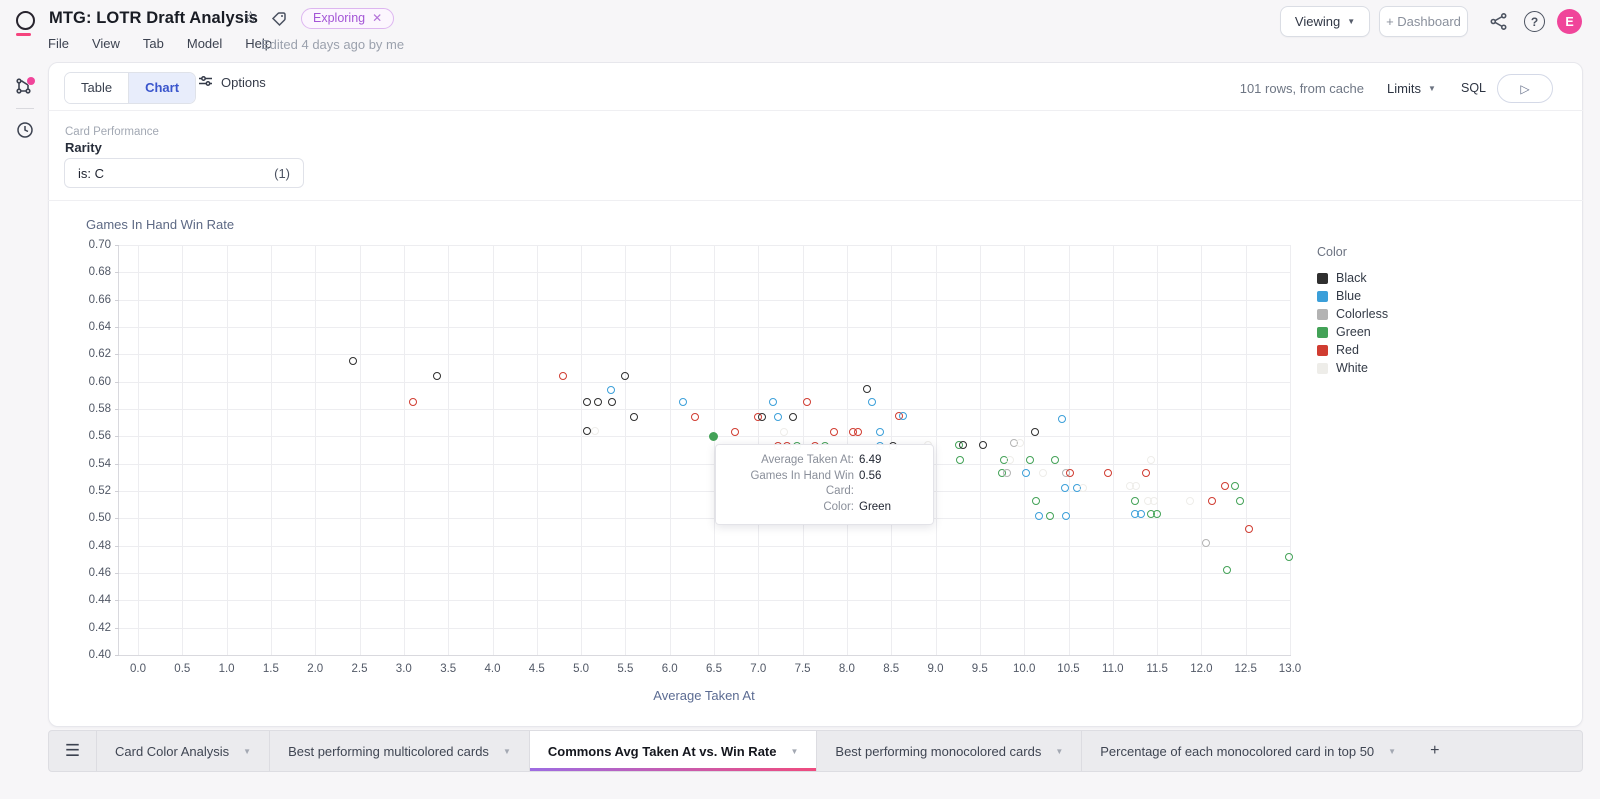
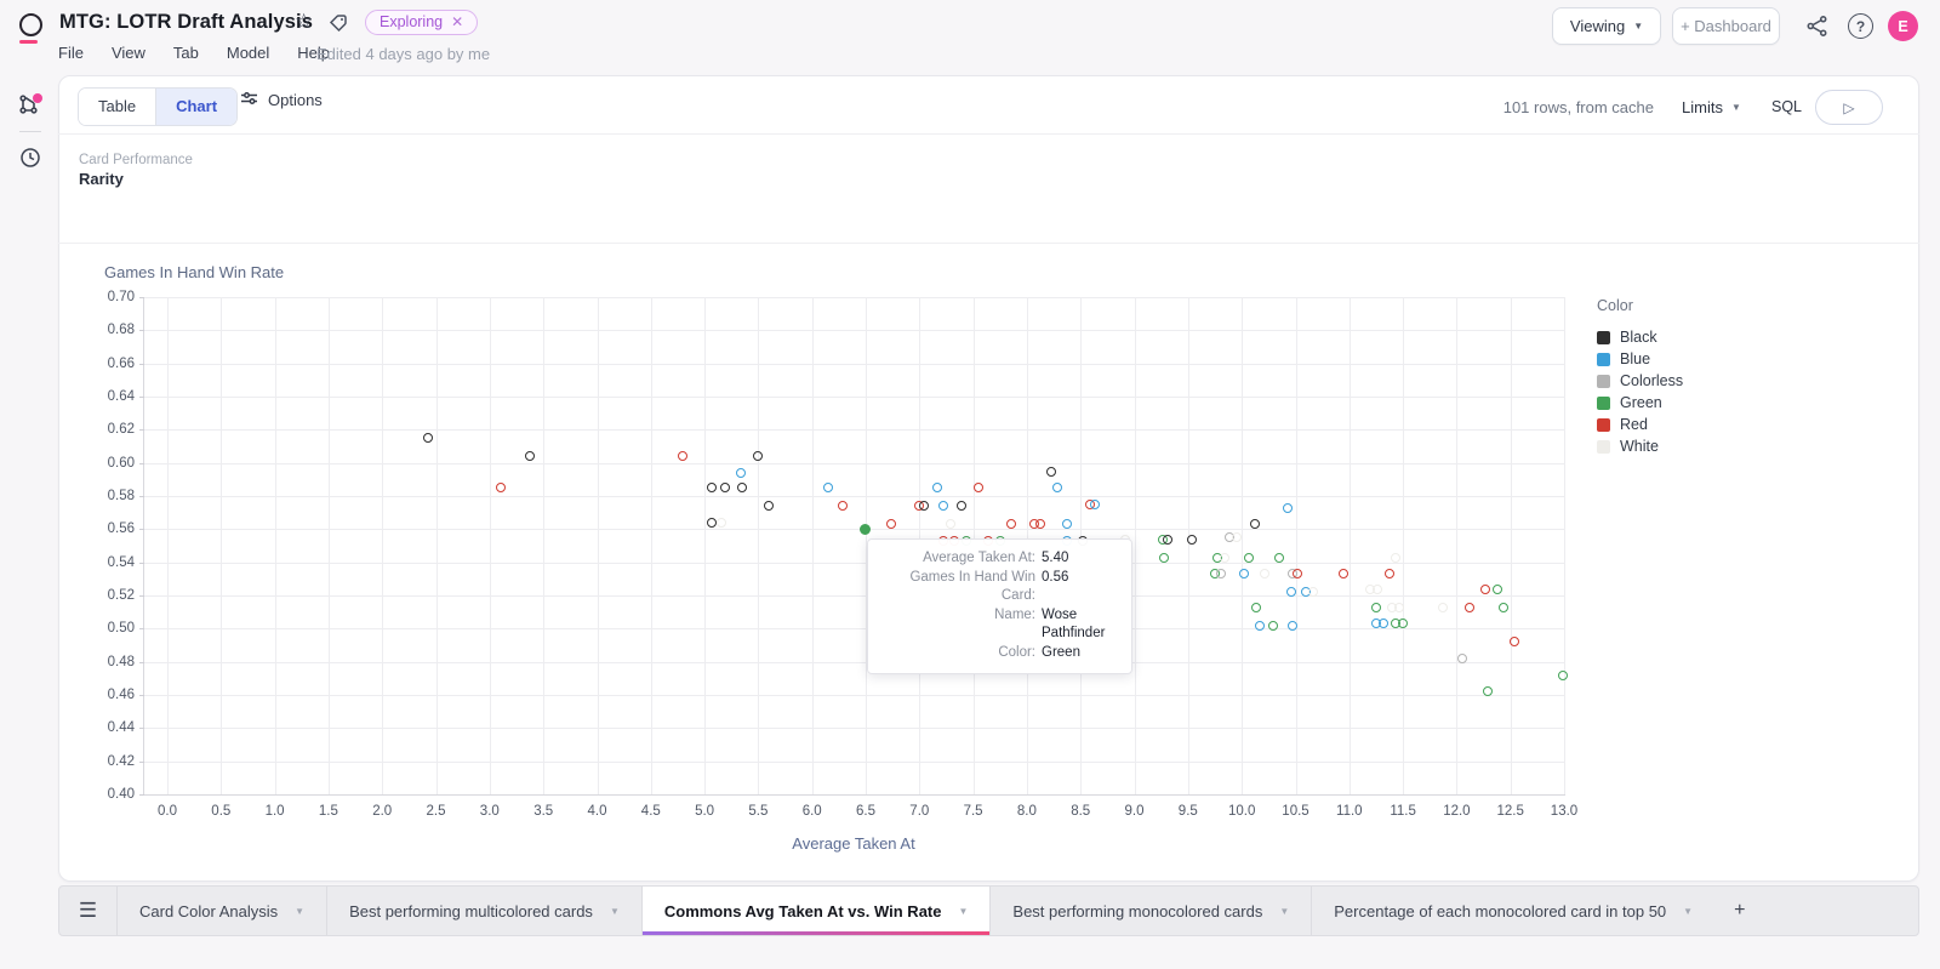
  MTG: LOTR Draft Analysis
  ☆
  Exploring
  ✕
  File
  View
  Tab
  Model
  Help
  Edited 4 days ago by me
  Viewing
  ▼
  + Dashboard
  ?
  E
  Table
  Chart
  Options
  101 rows, from cache
  Limits
  ▼
  SQL
  ▷
  Card Performance
  Rarity
- is: C
- (1)
  Games In Hand Win Rate
  0.0
  0.5
  1.0
  1.5
  2.0
  2.5
  3.0
  3.5
  4.0
  4.5
  5.0
  5.5
  6.0
  6.5
  7.0
  7.5
  8.0
  8.5
  9.0
  9.5
  10.0
  10.5
  11.0
  11.5
  12.0
  12.5
  13.0
  0.40
  0.42
  0.44
  0.46
  0.48
  0.50
  0.52
  0.54
  0.56
  0.58
  0.60
  0.62
  0.64
  0.66
  0.68
  0.70
  Average Taken At
  Color
  Black
  Blue
  Colorless
  Green
  Red
  White
  Average Taken At:
- 6.49
+ 5.40
  Games In Hand Win Card:
  0.56
+ Name:
+ Wose Pathfinder
  Color:
  Green
  ☰
  Card Color Analysis
  ▼
  Best performing multicolored cards
  ▼
  Commons Avg Taken At vs. Win Rate
  ▼
  Best performing monocolored cards
  ▼
  Percentage of each monocolored card in top 50
  ▼
  +
